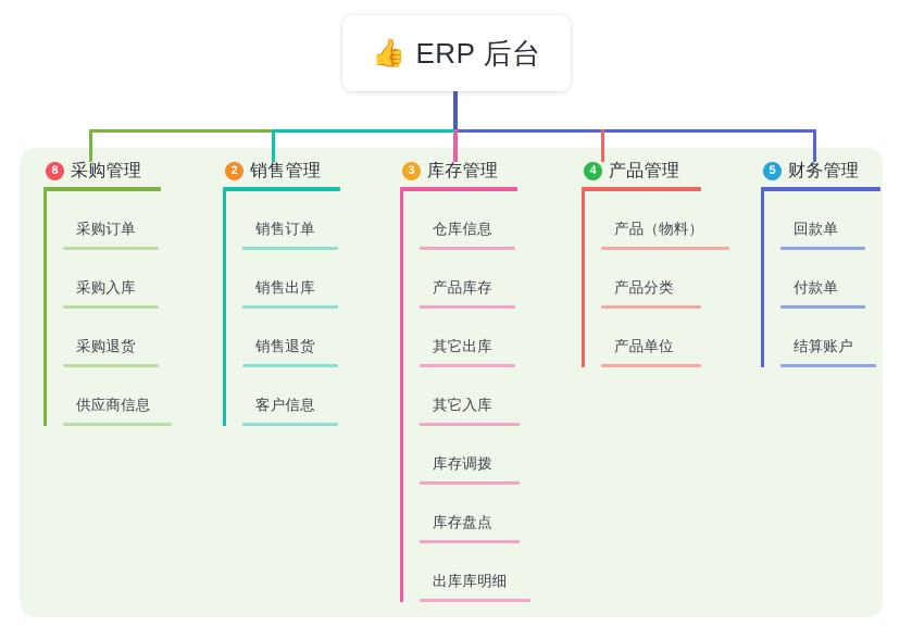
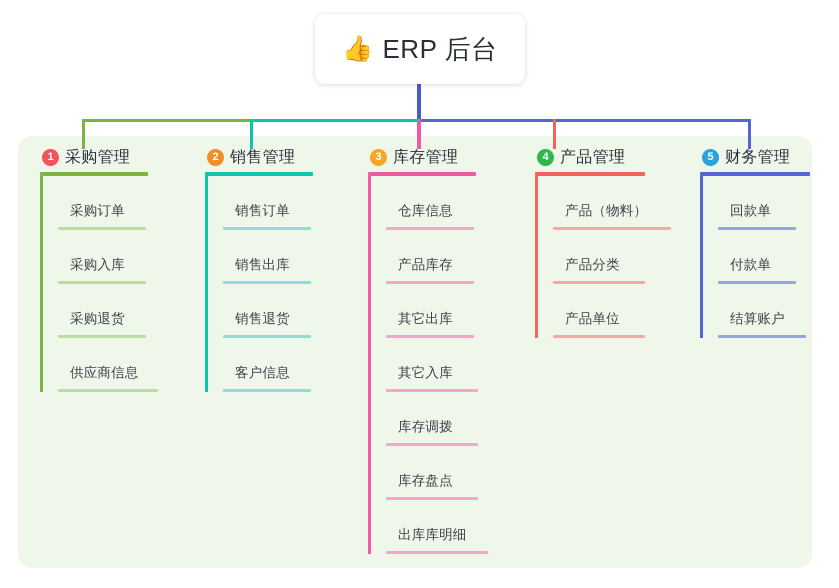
  👍
  ERP 后台
- 8
+ 1
  采购管理
  采购订单
  采购入库
  采购退货
  供应商信息
  2
  销售管理
  销售订单
  销售出库
  销售退货
  客户信息
  3
  库存管理
  仓库信息
  产品库存
  其它出库
  其它入库
  库存调拨
  库存盘点
  出库库明细
  4
  产品管理
  产品（物料）
  产品分类
  产品单位
  5
  财务管理
  回款单
  付款单
  结算账户
